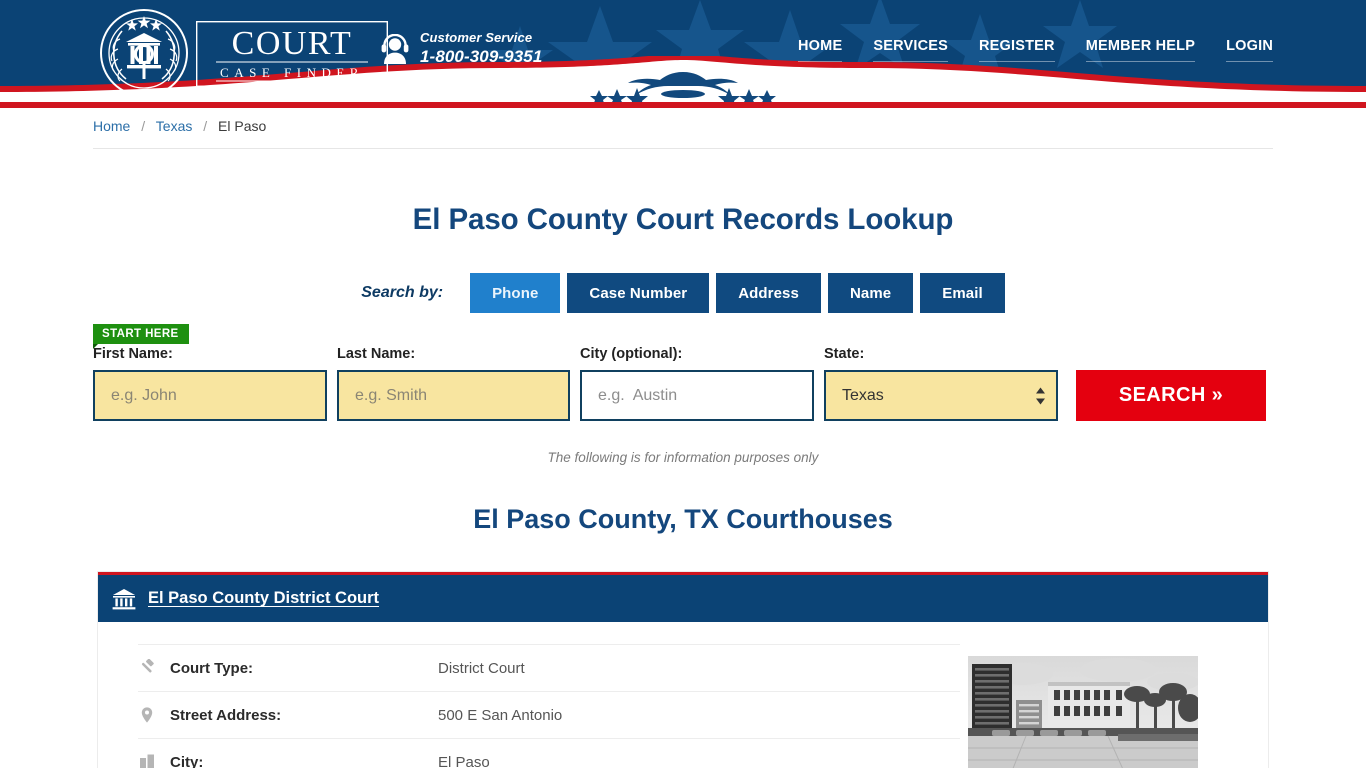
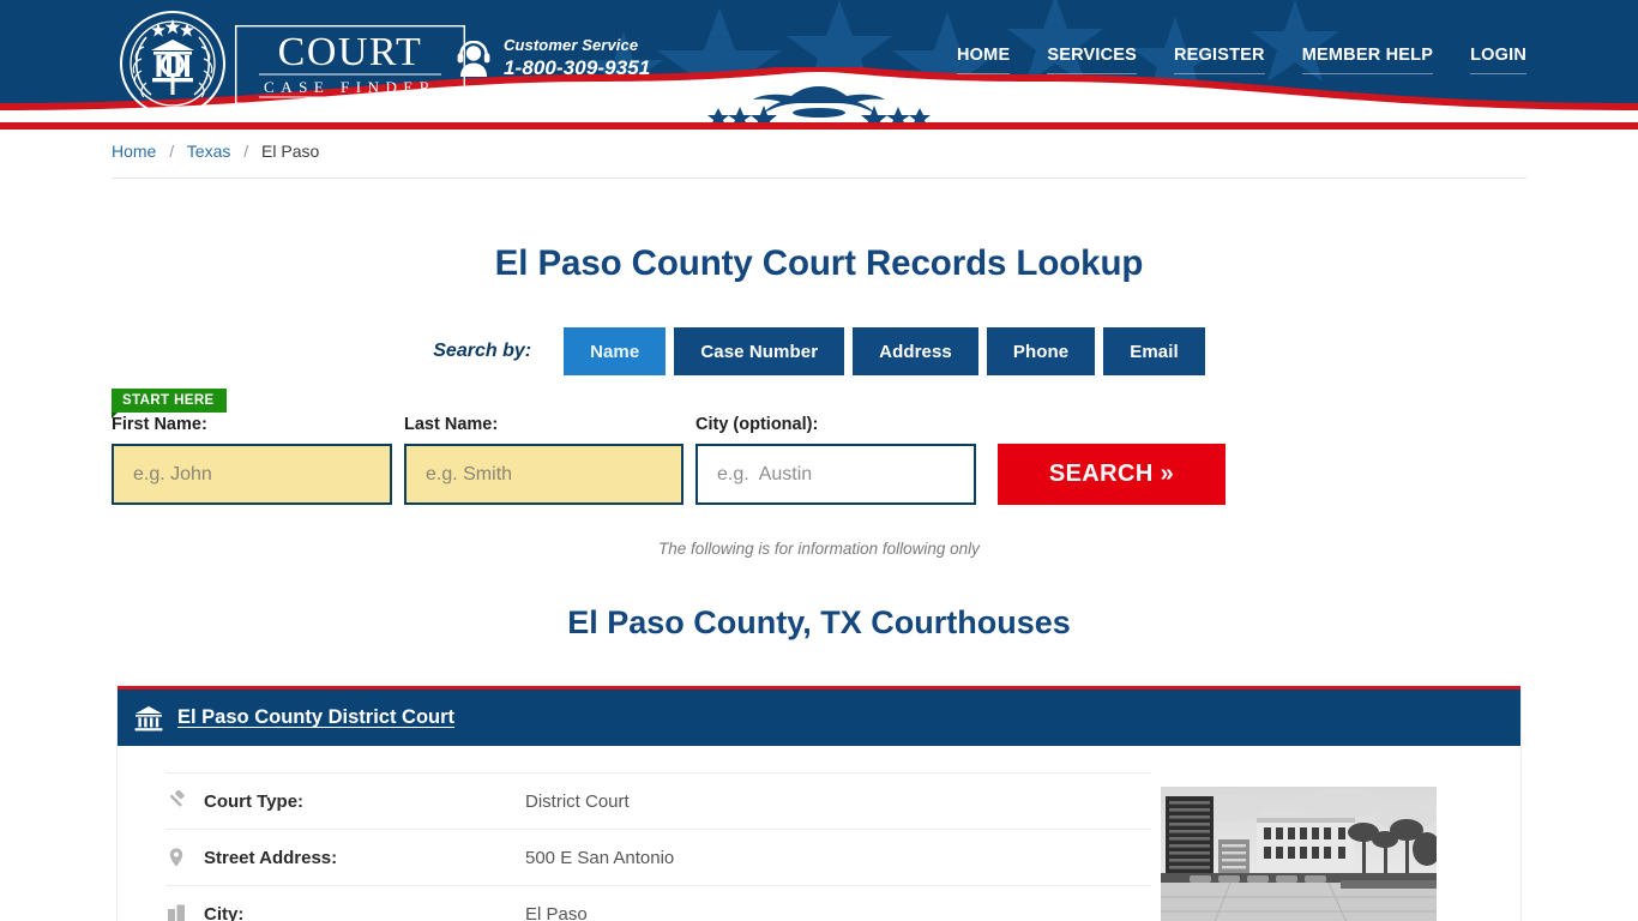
  COURT
  CASE FINDER
  Customer Service
  1-800-309-9351
  HOME
  SERVICES
  REGISTER
  MEMBER HELP
  LOGIN
  Home / Texas / El Paso
  El Paso County Court Records Lookup
  Search by:
- Phone
+ Name
  Case Number
  Address
- Name
+ Phone
  Email
  START HERE
  First Name:
  e.g. John
  Last Name:
  e.g. Smith
  City (optional):
  e.g. Austin
- State:
- Texas
  SEARCH »
- The following is for information purposes only
+ The following is for information following only
  El Paso County, TX Courthouses
  El Paso County District Court
  Court Type:
  District Court
  Street Address:
  500 E San Antonio
  City:
  El Paso
